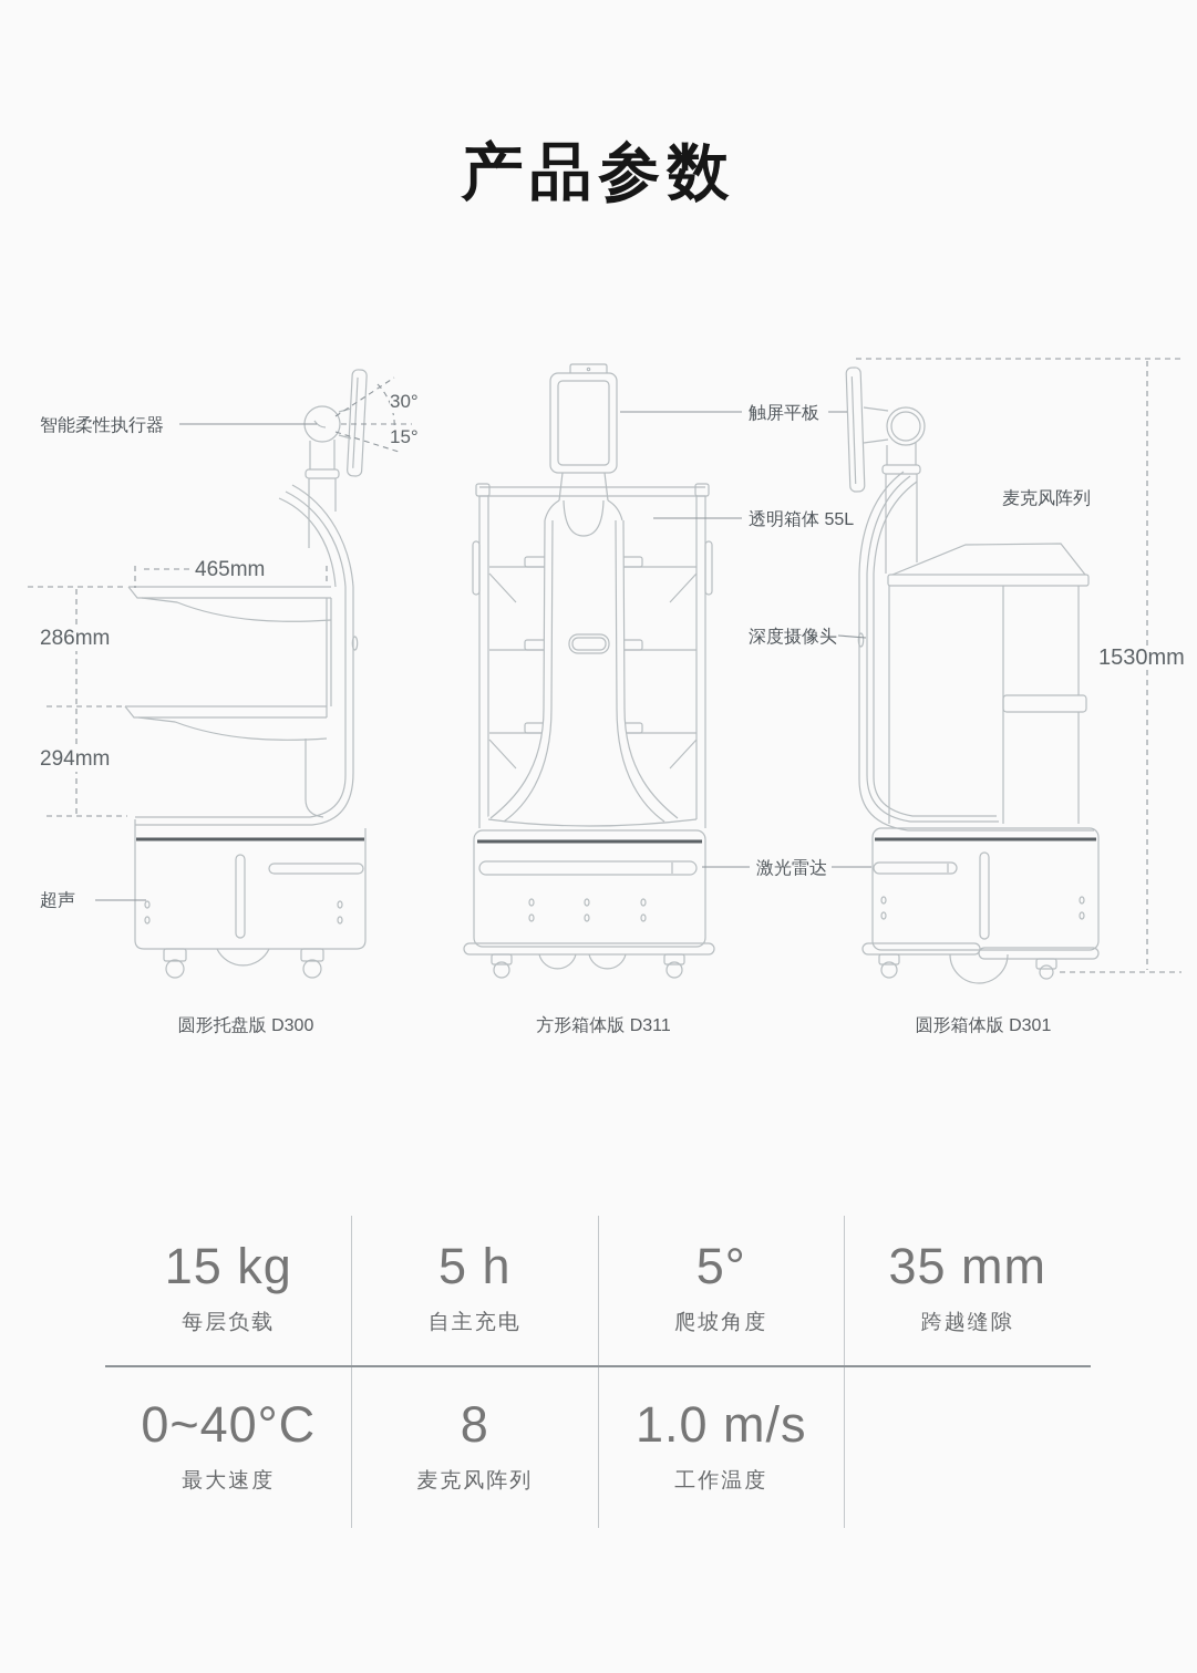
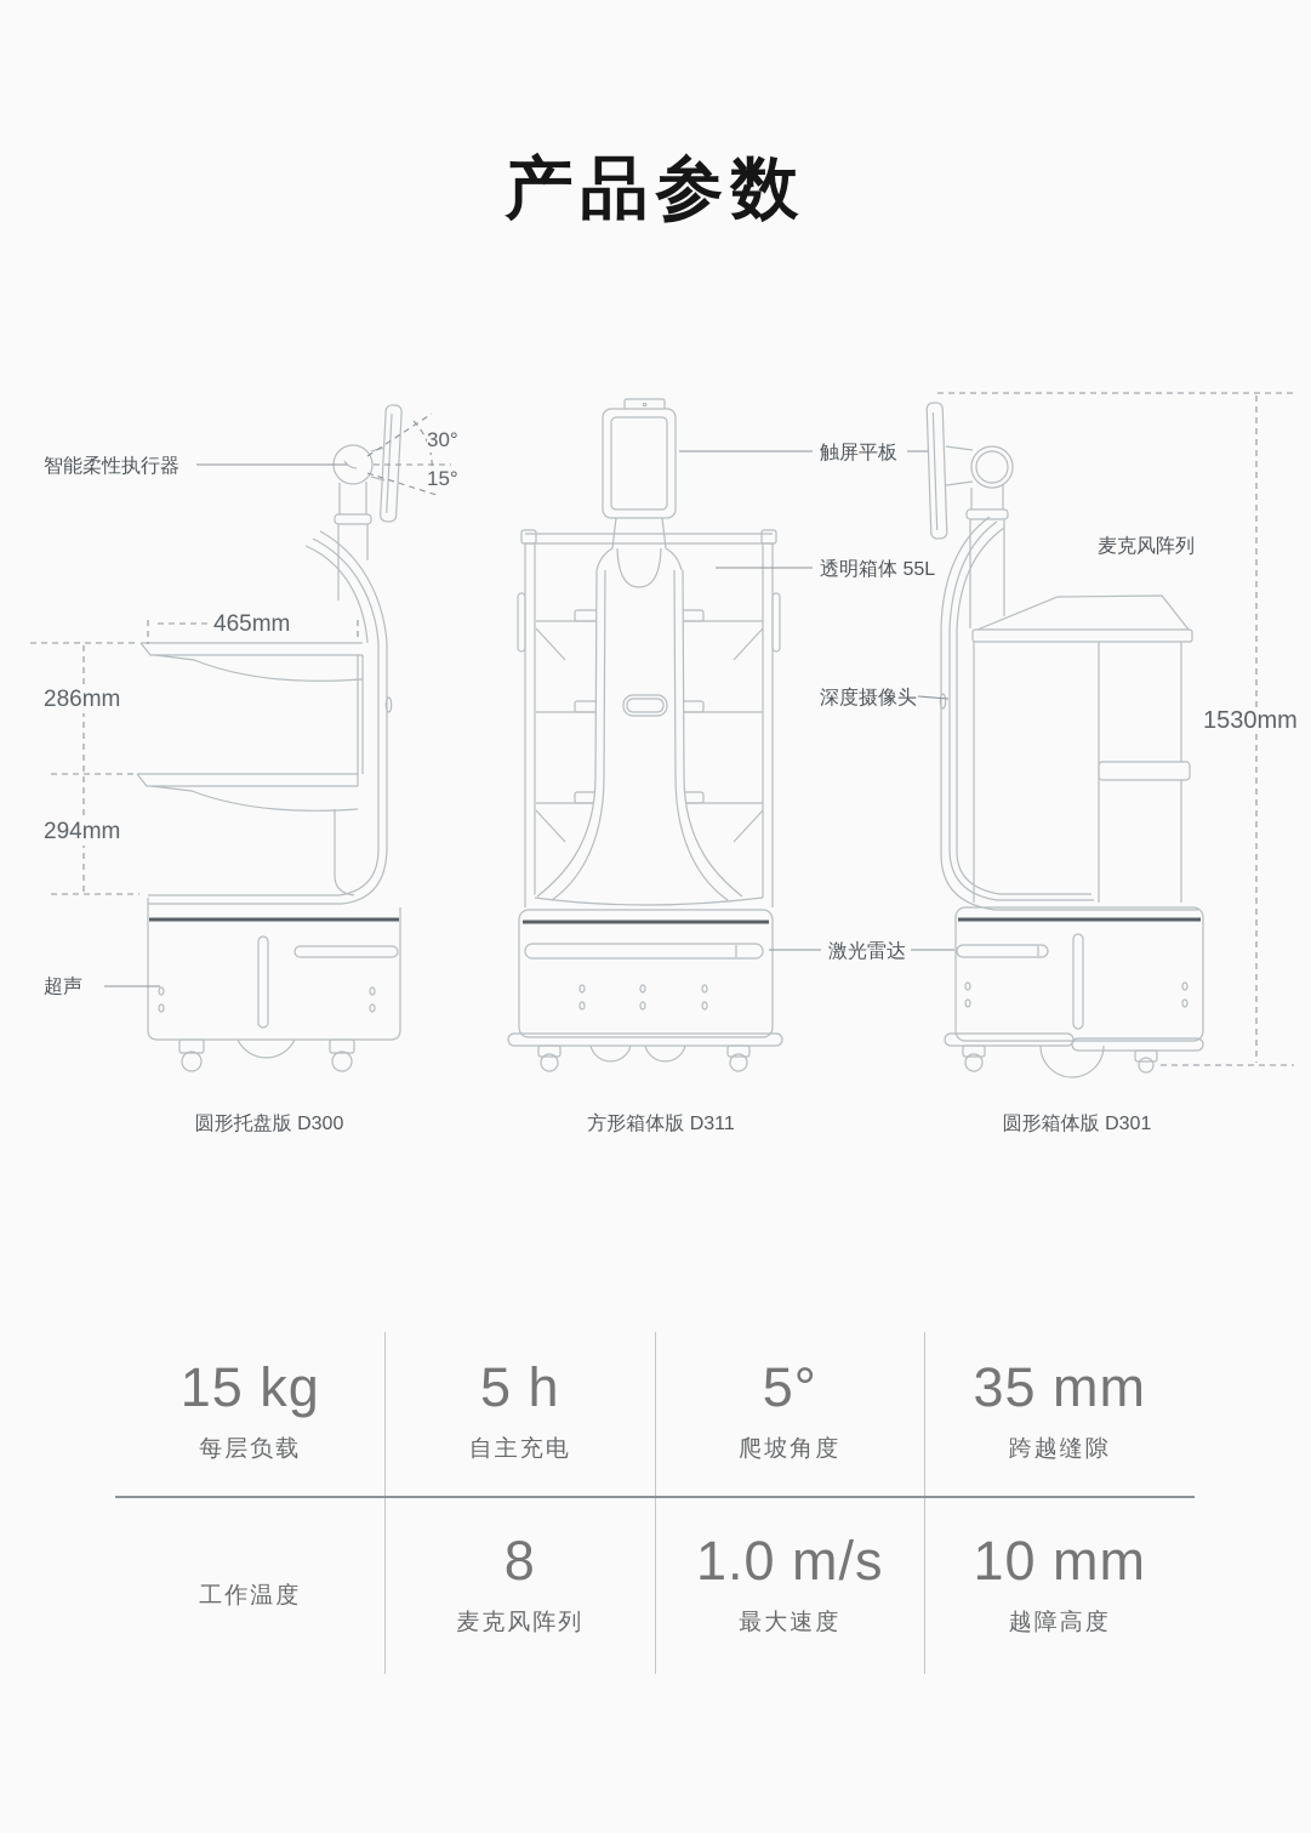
  产品参数
  智能柔性执行器
  触屏平板
  透明箱体 55L
  深度摄像头
  激光雷达
  超声
  麦克风阵列
  30°
  15°
  465mm
  286mm
  294mm
  1530mm
  圆形托盘版 D300
  方形箱体版 D311
  圆形箱体版 D301
  15 kg
  每层负载
  5 h
  自主充电
  5°
  爬坡角度
  35 mm
  跨越缝隙
- 0~40°C
- 最大速度
+ 工作温度
  8
  麦克风阵列
  1.0 m/s
- 工作温度
+ 最大速度
+ 10 mm
+ 越障高度
